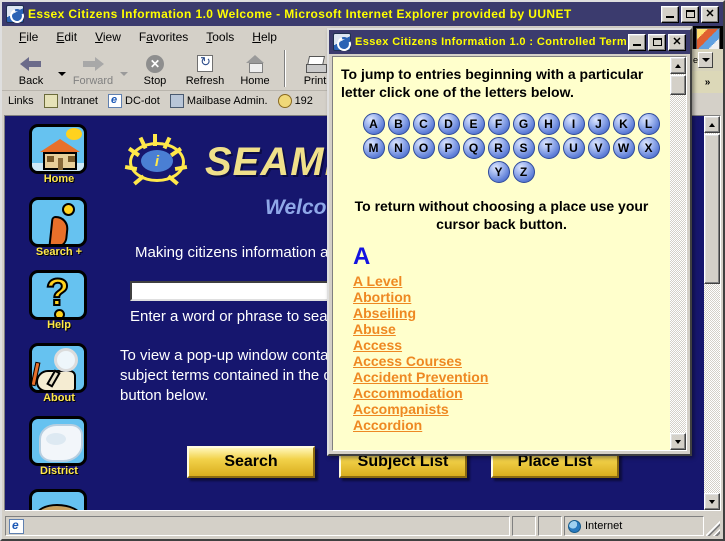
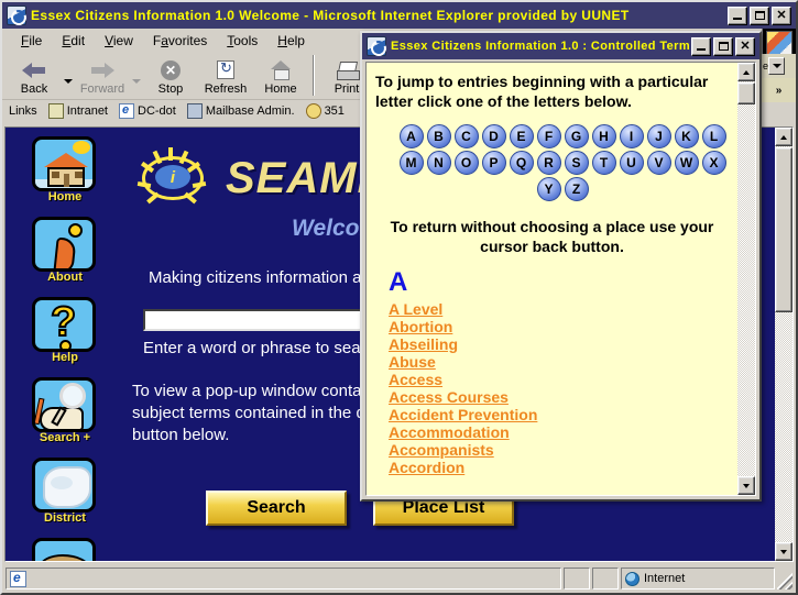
  Essex Citizens Information 1.0 Welcome - Microsoft Internet Explorer provided by UUNET
  ✕
  File
  Edit
  View
  Favorites
  Tools
  Help
  Back
  Forward
  ✕
  Stop
  Refresh
  Home
  Print
  Links
  Intranet
  DC-dot
  Mailbase Admin.
- 192
+ 351
  e
  »
  Home
- Search +
+ About
  ?
  Help
- About
+ Search +
  District
  i
  Welco
  Making citizens information a
  Enter a word or phrase to sea
  Search
- Subject List
  Place List
  Internet
  Essex Citizens Information 1.0 : Controlled Term
  ✕
  To jump to entries beginning with a particular letter click one of the letters below.
  A
  B
  C
  D
  E
  F
  G
  H
  I
  J
  K
  L
  M
  N
  O
  P
  Q
  R
  S
  T
  U
  V
  W
  X
  Y
  Z
  To return without choosing a place use your cursor back button.
  A
  A Level
  Abortion
  Abseiling
  Abuse
  Access
  Access Courses
  Accident Prevention
  Accommodation
  Accompanists
  Accordion
